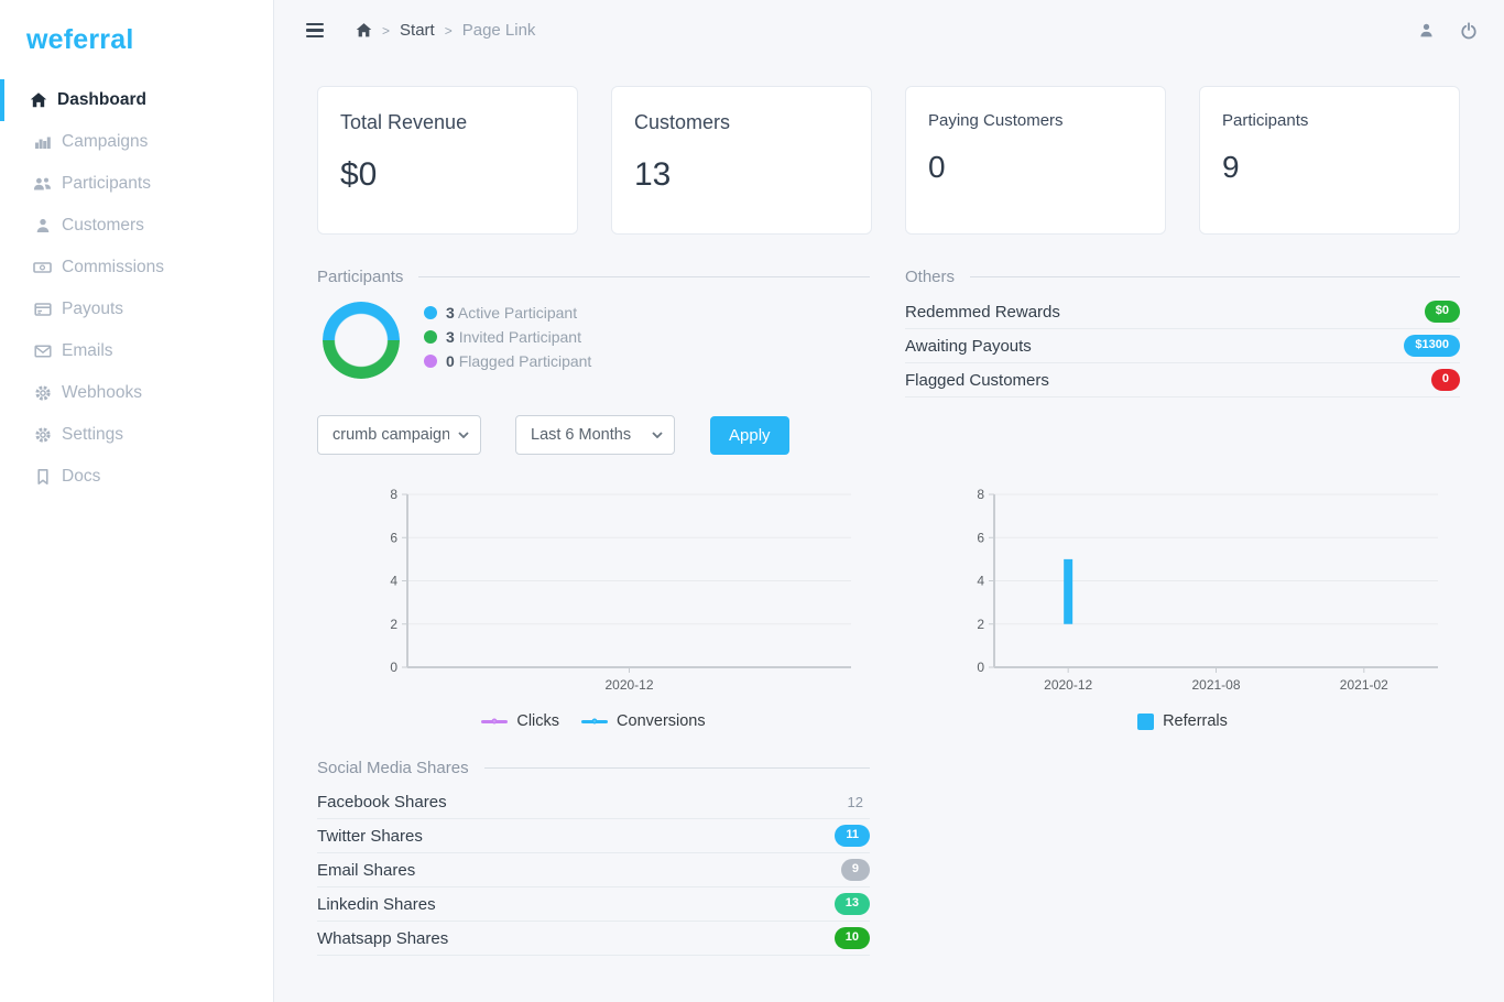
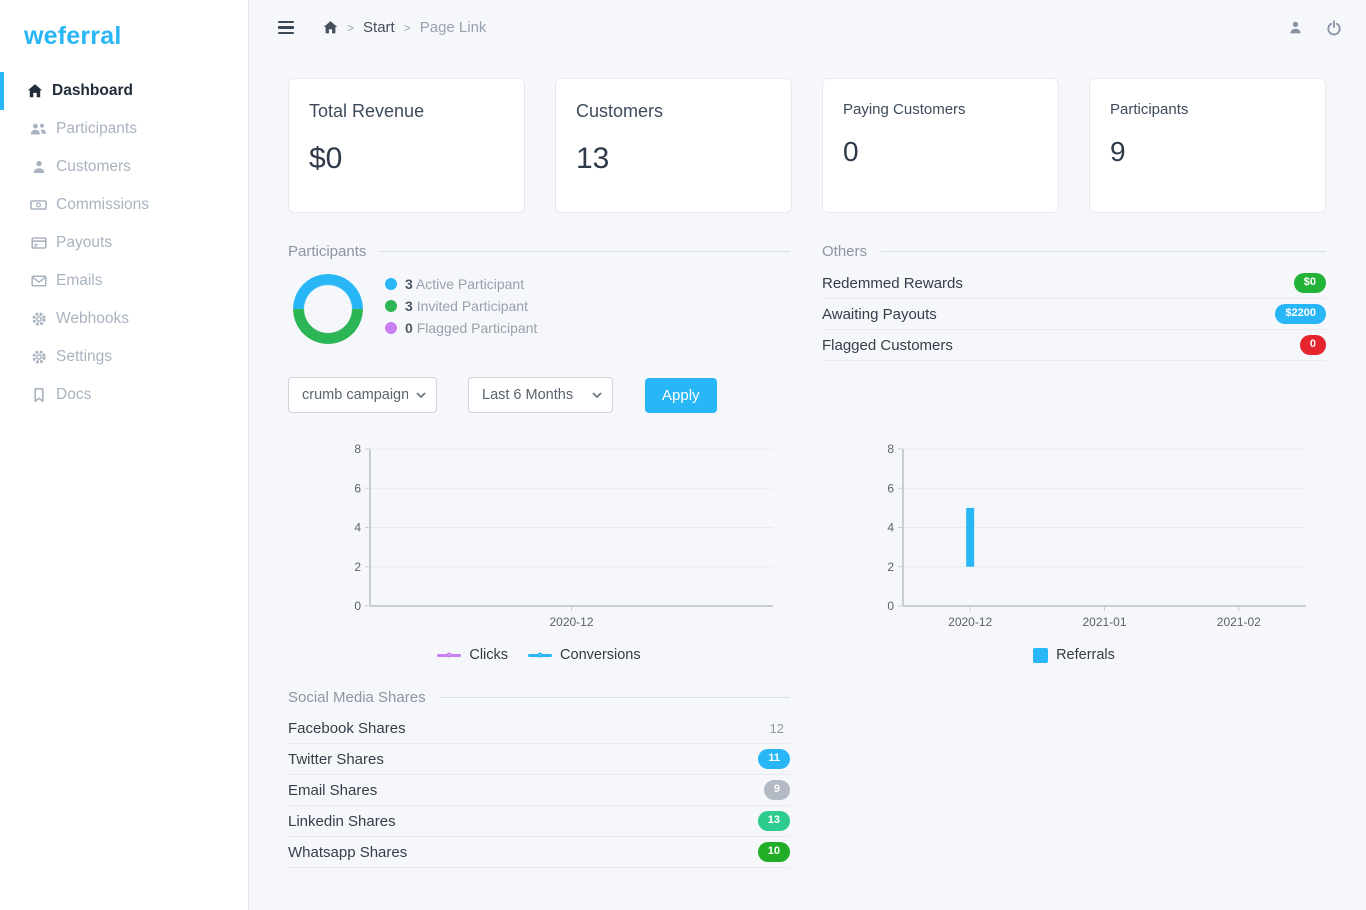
  weferral
  Dashboard
- Campaigns
  Participants
  Customers
  Commissions
  Payouts
  Emails
  Webhooks
  Settings
  Docs
  >
  Start
  >
  Page Link
  Total Revenue
  $0
  Customers
  13
  Paying Customers
  0
  Participants
  9
  Participants
  3 Active Participant
  3 Invited Participant
  0 Flagged Participant
  crumb campaign
  Last 6 Months
  Apply
  0
  2
  4
  6
  8
  2020-12
  Clicks
  Conversions
  Social Media Shares
  Facebook Shares
  12
  Twitter Shares
  11
  Email Shares
  9
  Linkedin Shares
  13
  Whatsapp Shares
  10
  Others
  Redemmed Rewards
  $0
  Awaiting Payouts
- $1300
+ $2200
  Flagged Customers
  0
  0
  2
  4
  6
  8
  2020-12
- 2021-08
+ 2021-01
  2021-02
  Referrals
